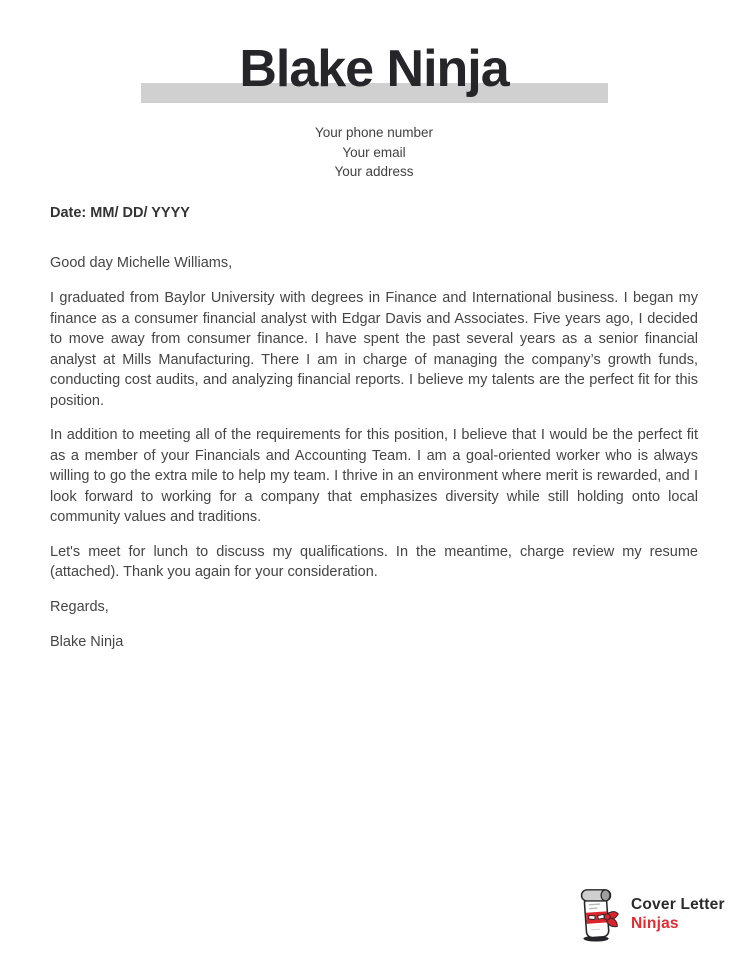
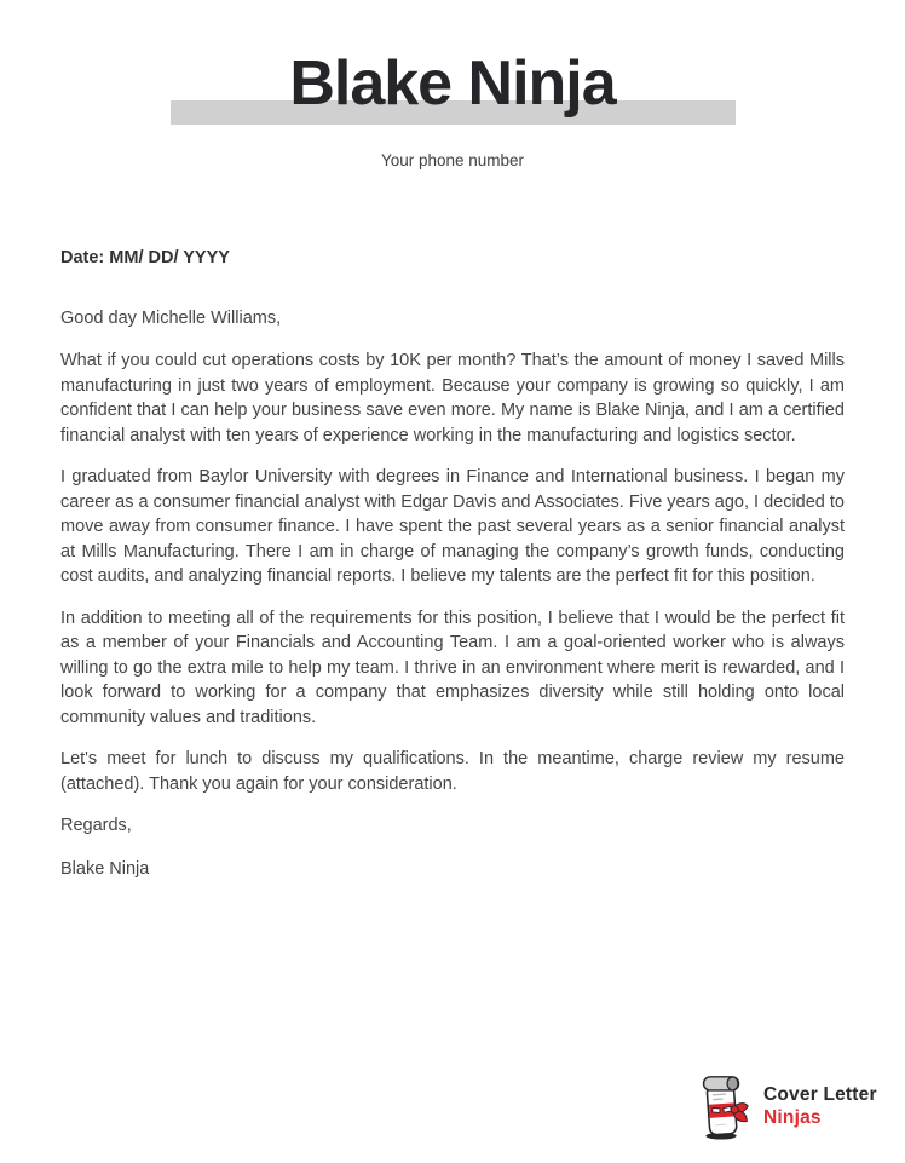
  Blake Ninja
  Your phone number
- Your email
- Your address
  Date: MM/ DD/ YYYY
  Good day Michelle Williams,
+ What if you could cut operations costs by 10K per month? That’s the amount of money I saved Mills manufacturing in just two years of employment. Because your company is growing so quickly, I am confident that I can help your business save even more. My name is Blake Ninja, and I am a certified financial analyst with ten years of experience working in the manufacturing and logistics sector.
- I graduated from Baylor University with degrees in Finance and International business. I began my finance as a consumer financial analyst with Edgar Davis and Associates. Five years ago, I decided to move away from consumer finance. I have spent the past several years as a senior financial analyst at Mills Manufacturing. There I am in charge of managing the company’s growth funds, conducting cost audits, and analyzing financial reports. I believe my talents are the perfect fit for this position.
+ I graduated from Baylor University with degrees in Finance and International business. I began my career as a consumer financial analyst with Edgar Davis and Associates. Five years ago, I decided to move away from consumer finance. I have spent the past several years as a senior financial analyst at Mills Manufacturing. There I am in charge of managing the company’s growth funds, conducting cost audits, and analyzing financial reports. I believe my talents are the perfect fit for this position.
  In addition to meeting all of the requirements for this position, I believe that I would be the perfect fit as a member of your Financials and Accounting Team. I am a goal-oriented worker who is always willing to go the extra mile to help my team. I thrive in an environment where merit is rewarded, and I look forward to working for a company that emphasizes diversity while still holding onto local community values and traditions.
  Let's meet for lunch to discuss my qualifications. In the meantime, charge review my resume (attached). Thank you again for your consideration.
  Regards,
  Blake Ninja
  Cover Letter
  Ninjas
